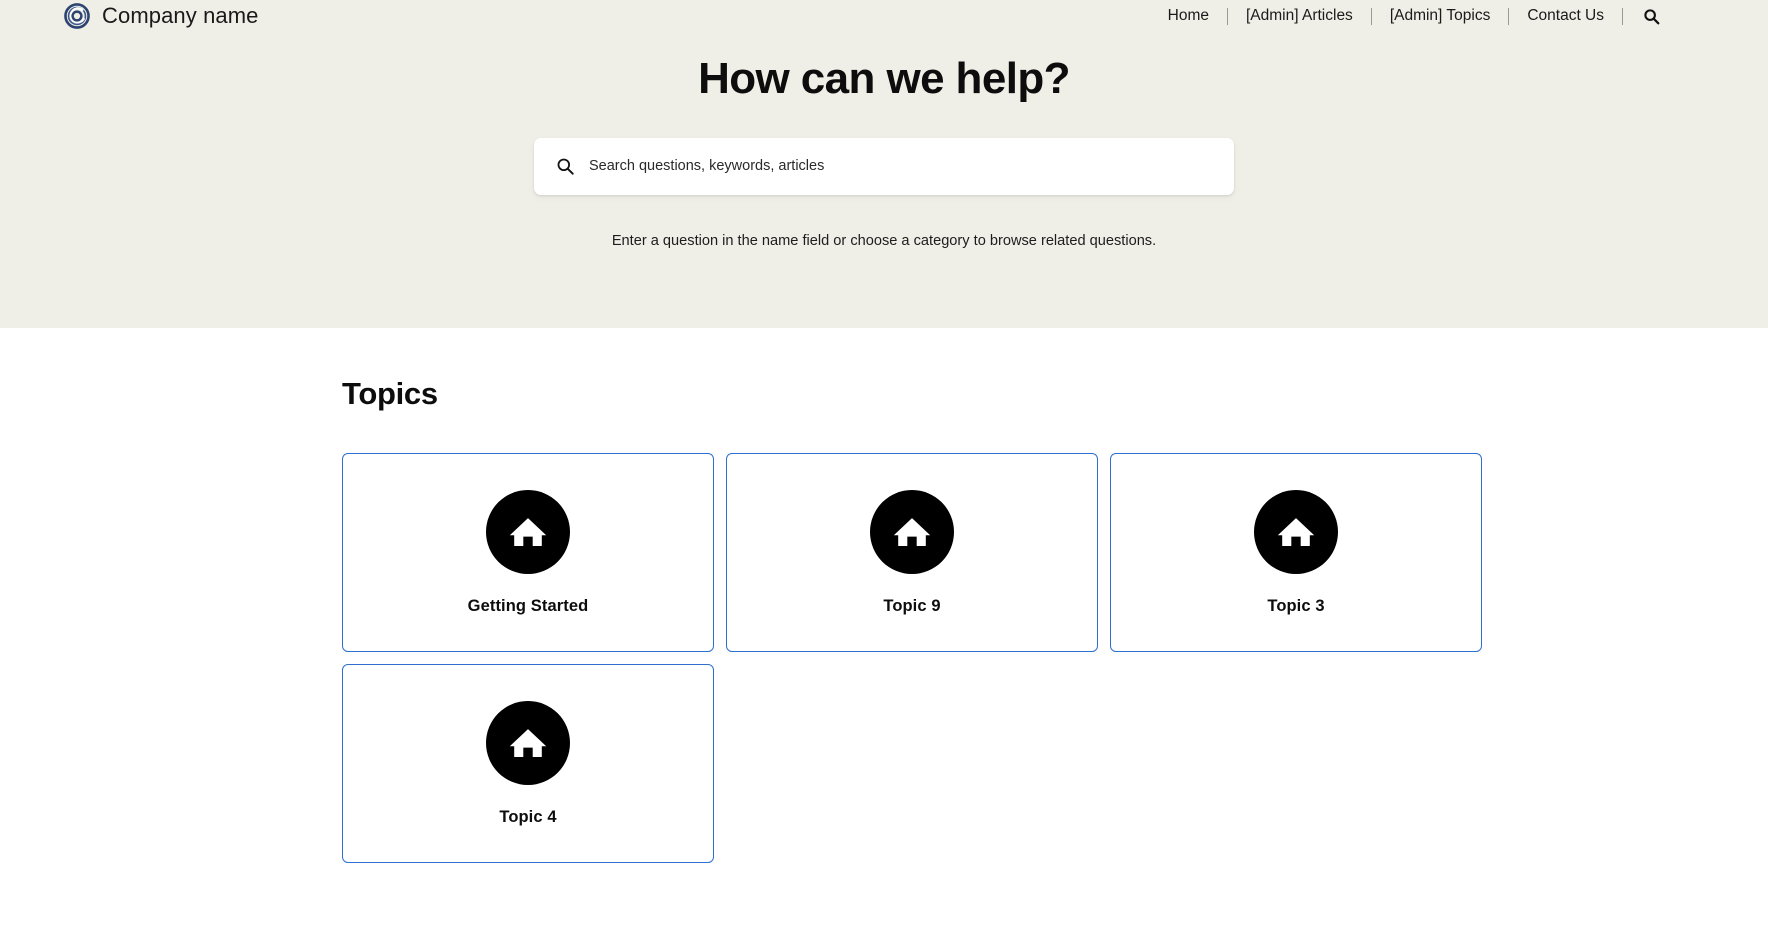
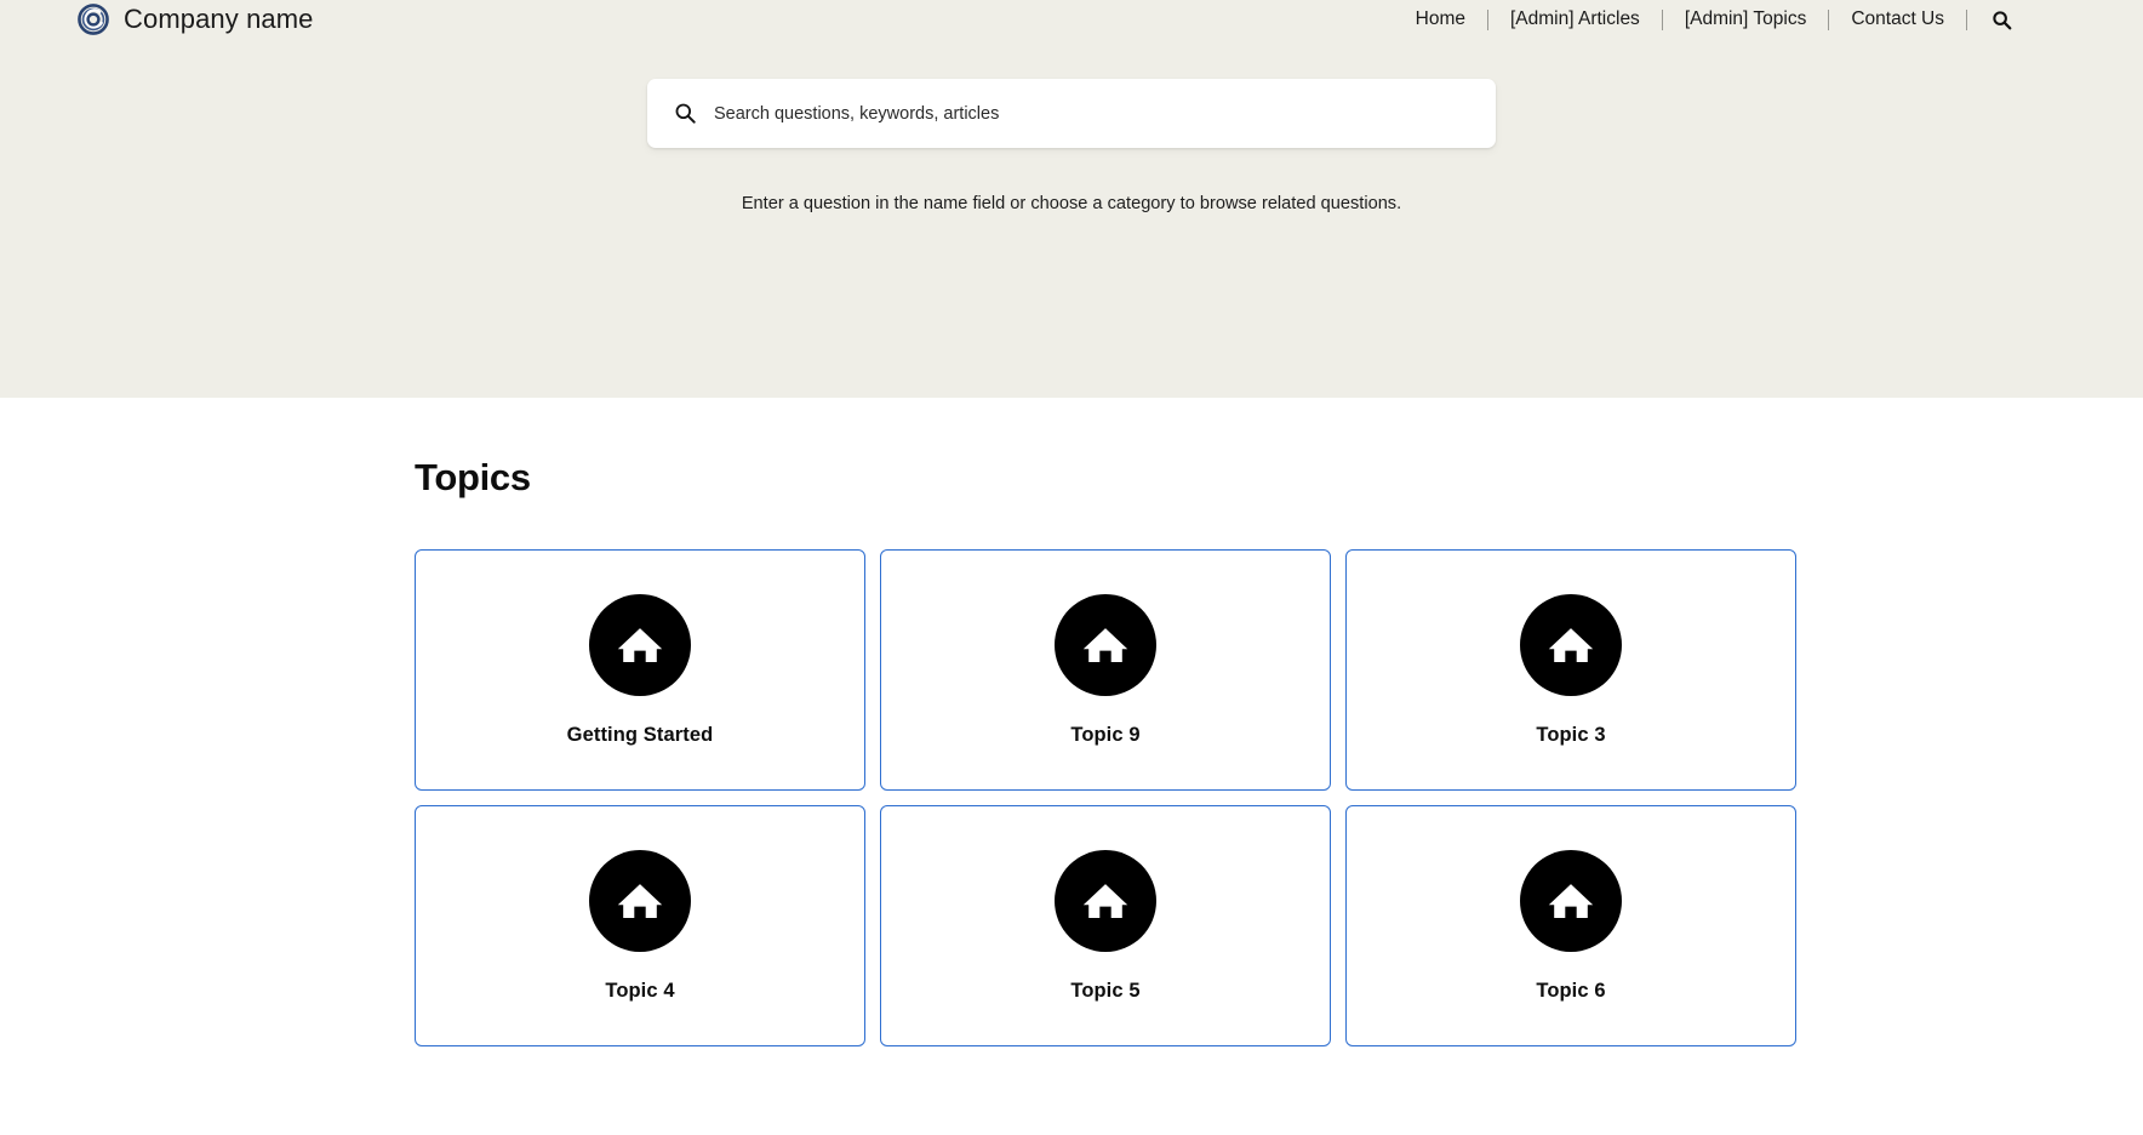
  Company name
  Home
  [Admin] Articles
  [Admin] Topics
  Contact Us
- How can we help?
  Search questions, keywords, articles
  Enter a question in the name field or choose a category to browse related questions.
  Topics
  Getting Started
  Topic 9
  Topic 3
  Topic 4
+ Topic 5
+ Topic 6
